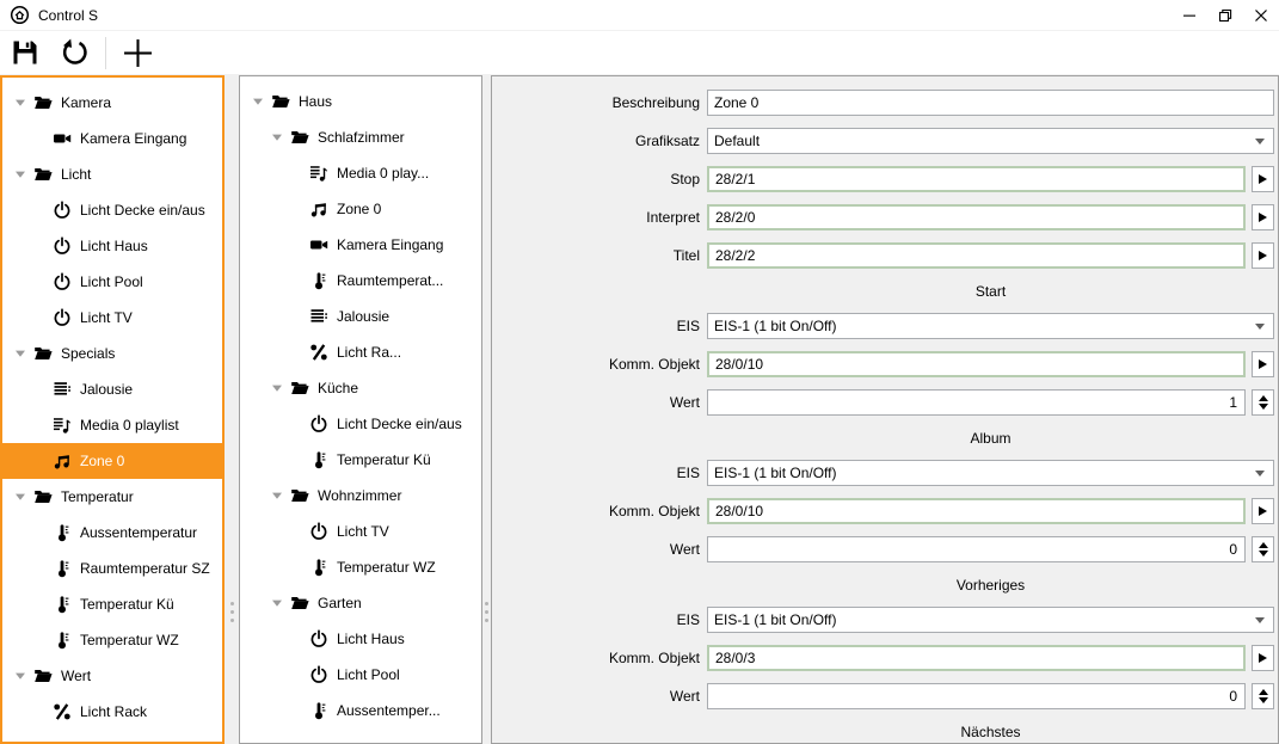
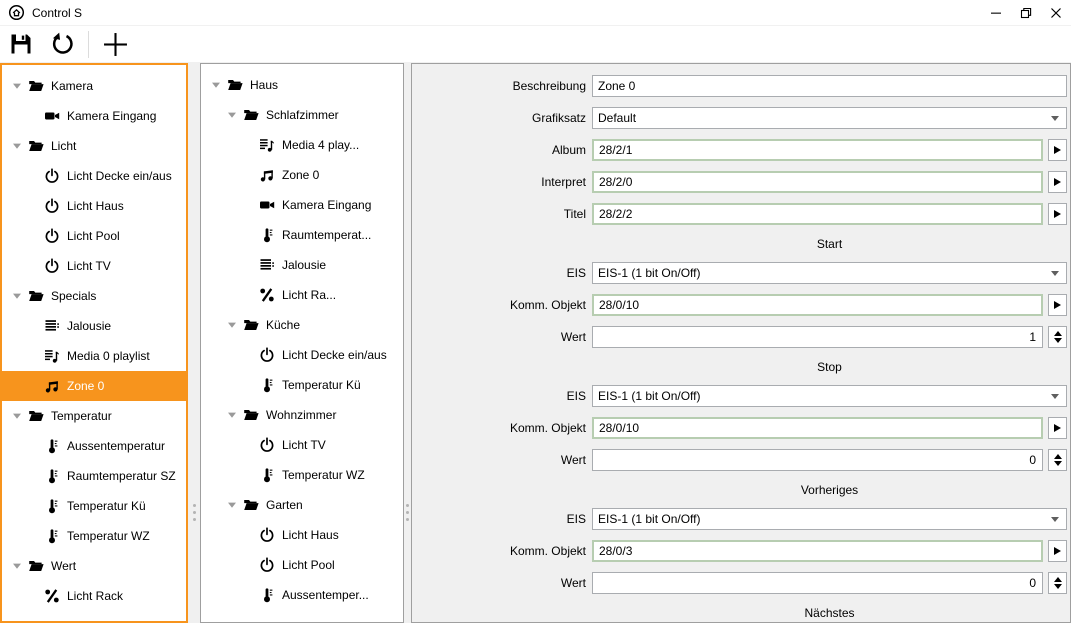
  Control S
  Kamera
  Kamera Eingang
  Licht
  Licht Decke ein/aus
  Licht Haus
  Licht Pool
  Licht TV
  Specials
  Jalousie
  Media 0 playlist
  Zone 0
  Temperatur
  Aussentemperatur
  Raumtemperatur SZ
  Temperatur Kü
  Temperatur WZ
  Wert
  Licht Rack
  Haus
  Schlafzimmer
- Media 0 play...
+ Media 4 play...
  Zone 0
  Kamera Eingang
  Raumtemperat...
  Jalousie
  Licht Ra...
  Küche
  Licht Decke ein/aus
  Temperatur Kü
  Wohnzimmer
  Licht TV
  Temperatur WZ
  Garten
  Licht Haus
  Licht Pool
  Aussentemper...
  Beschreibung
  Zone 0
  Grafiksatz
  Default
- Stop
+ Album
  28/2/1
  Interpret
  28/2/0
  Titel
  28/2/2
  Start
  EIS
  EIS-1 (1 bit On/Off)
  Komm. Objekt
  28/0/10
  Wert
  1
- Album
+ Stop
  EIS
  EIS-1 (1 bit On/Off)
  Komm. Objekt
  28/0/10
  Wert
  0
  Vorheriges
  EIS
  EIS-1 (1 bit On/Off)
  Komm. Objekt
  28/0/3
  Wert
  0
  Nächstes
